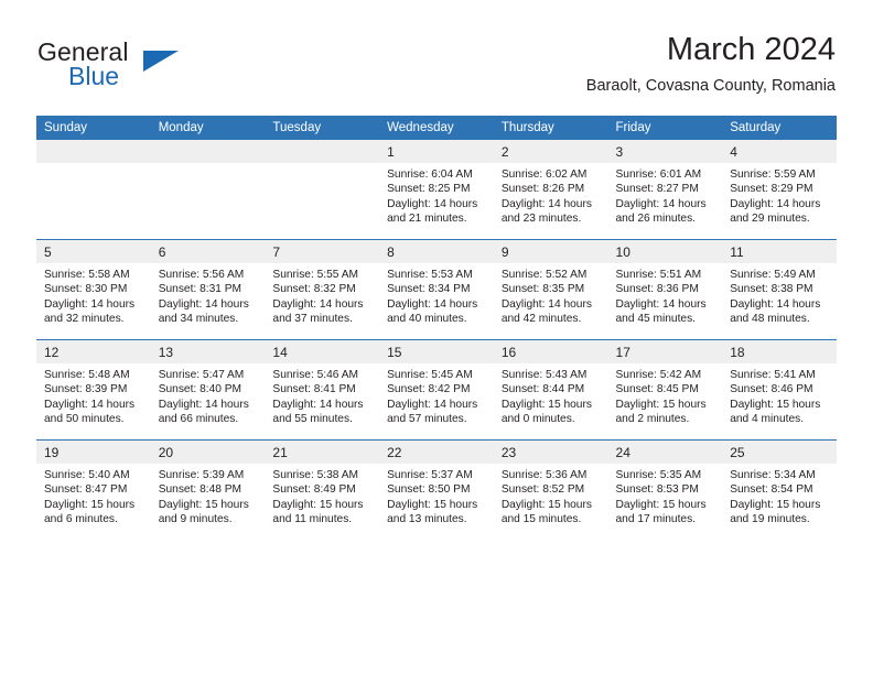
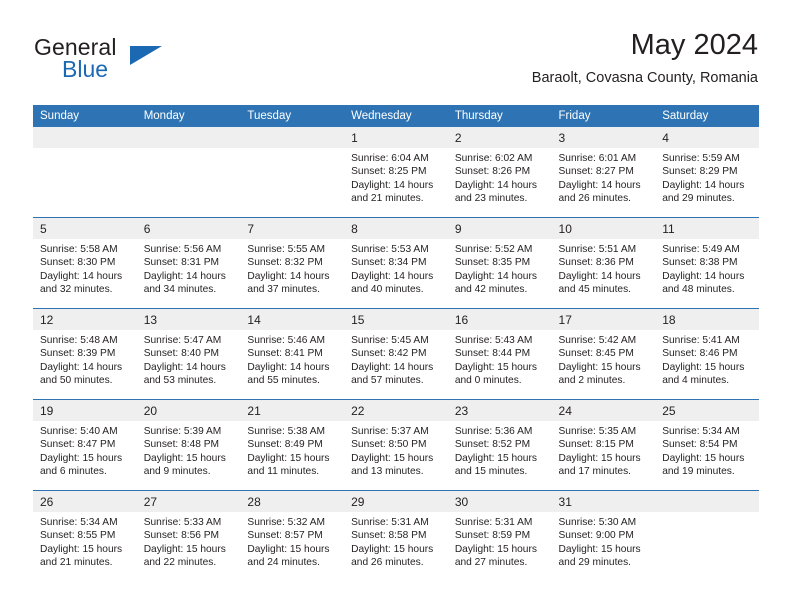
  General
  Blue
- March 2024
+ May 2024
  Baraolt, Covasna County, Romania
  Sunday	Monday	Tuesday	Wednesday	Thursday	Friday	Saturday
  			1Sunrise: 6:04 AMSunset: 8:25 PMDaylight: 14 hoursand 21 minutes.	2Sunrise: 6:02 AMSunset: 8:26 PMDaylight: 14 hoursand 23 minutes.	3Sunrise: 6:01 AMSunset: 8:27 PMDaylight: 14 hoursand 26 minutes.	4Sunrise: 5:59 AMSunset: 8:29 PMDaylight: 14 hoursand 29 minutes.
  5Sunrise: 5:58 AMSunset: 8:30 PMDaylight: 14 hoursand 32 minutes.	6Sunrise: 5:56 AMSunset: 8:31 PMDaylight: 14 hoursand 34 minutes.	7Sunrise: 5:55 AMSunset: 8:32 PMDaylight: 14 hoursand 37 minutes.	8Sunrise: 5:53 AMSunset: 8:34 PMDaylight: 14 hoursand 40 minutes.	9Sunrise: 5:52 AMSunset: 8:35 PMDaylight: 14 hoursand 42 minutes.	10Sunrise: 5:51 AMSunset: 8:36 PMDaylight: 14 hoursand 45 minutes.	11Sunrise: 5:49 AMSunset: 8:38 PMDaylight: 14 hoursand 48 minutes.
- 12Sunrise: 5:48 AMSunset: 8:39 PMDaylight: 14 hoursand 50 minutes.	13Sunrise: 5:47 AMSunset: 8:40 PMDaylight: 14 hoursand 66 minutes.	14Sunrise: 5:46 AMSunset: 8:41 PMDaylight: 14 hoursand 55 minutes.	15Sunrise: 5:45 AMSunset: 8:42 PMDaylight: 14 hoursand 57 minutes.	16Sunrise: 5:43 AMSunset: 8:44 PMDaylight: 15 hoursand 0 minutes.	17Sunrise: 5:42 AMSunset: 8:45 PMDaylight: 15 hoursand 2 minutes.	18Sunrise: 5:41 AMSunset: 8:46 PMDaylight: 15 hoursand 4 minutes.
+ 12Sunrise: 5:48 AMSunset: 8:39 PMDaylight: 14 hoursand 50 minutes.	13Sunrise: 5:47 AMSunset: 8:40 PMDaylight: 14 hoursand 53 minutes.	14Sunrise: 5:46 AMSunset: 8:41 PMDaylight: 14 hoursand 55 minutes.	15Sunrise: 5:45 AMSunset: 8:42 PMDaylight: 14 hoursand 57 minutes.	16Sunrise: 5:43 AMSunset: 8:44 PMDaylight: 15 hoursand 0 minutes.	17Sunrise: 5:42 AMSunset: 8:45 PMDaylight: 15 hoursand 2 minutes.	18Sunrise: 5:41 AMSunset: 8:46 PMDaylight: 15 hoursand 4 minutes.
- 19Sunrise: 5:40 AMSunset: 8:47 PMDaylight: 15 hoursand 6 minutes.	20Sunrise: 5:39 AMSunset: 8:48 PMDaylight: 15 hoursand 9 minutes.	21Sunrise: 5:38 AMSunset: 8:49 PMDaylight: 15 hoursand 11 minutes.	22Sunrise: 5:37 AMSunset: 8:50 PMDaylight: 15 hoursand 13 minutes.	23Sunrise: 5:36 AMSunset: 8:52 PMDaylight: 15 hoursand 15 minutes.	24Sunrise: 5:35 AMSunset: 8:53 PMDaylight: 15 hoursand 17 minutes.	25Sunrise: 5:34 AMSunset: 8:54 PMDaylight: 15 hoursand 19 minutes.
+ 19Sunrise: 5:40 AMSunset: 8:47 PMDaylight: 15 hoursand 6 minutes.	20Sunrise: 5:39 AMSunset: 8:48 PMDaylight: 15 hoursand 9 minutes.	21Sunrise: 5:38 AMSunset: 8:49 PMDaylight: 15 hoursand 11 minutes.	22Sunrise: 5:37 AMSunset: 8:50 PMDaylight: 15 hoursand 13 minutes.	23Sunrise: 5:36 AMSunset: 8:52 PMDaylight: 15 hoursand 15 minutes.	24Sunrise: 5:35 AMSunset: 8:15 PMDaylight: 15 hoursand 17 minutes.	25Sunrise: 5:34 AMSunset: 8:54 PMDaylight: 15 hoursand 19 minutes.
+ 26Sunrise: 5:34 AMSunset: 8:55 PMDaylight: 15 hoursand 21 minutes.	27Sunrise: 5:33 AMSunset: 8:56 PMDaylight: 15 hoursand 22 minutes.	28Sunrise: 5:32 AMSunset: 8:57 PMDaylight: 15 hoursand 24 minutes.	29Sunrise: 5:31 AMSunset: 8:58 PMDaylight: 15 hoursand 26 minutes.	30Sunrise: 5:31 AMSunset: 8:59 PMDaylight: 15 hoursand 27 minutes.	31Sunrise: 5:30 AMSunset: 9:00 PMDaylight: 15 hoursand 29 minutes.
